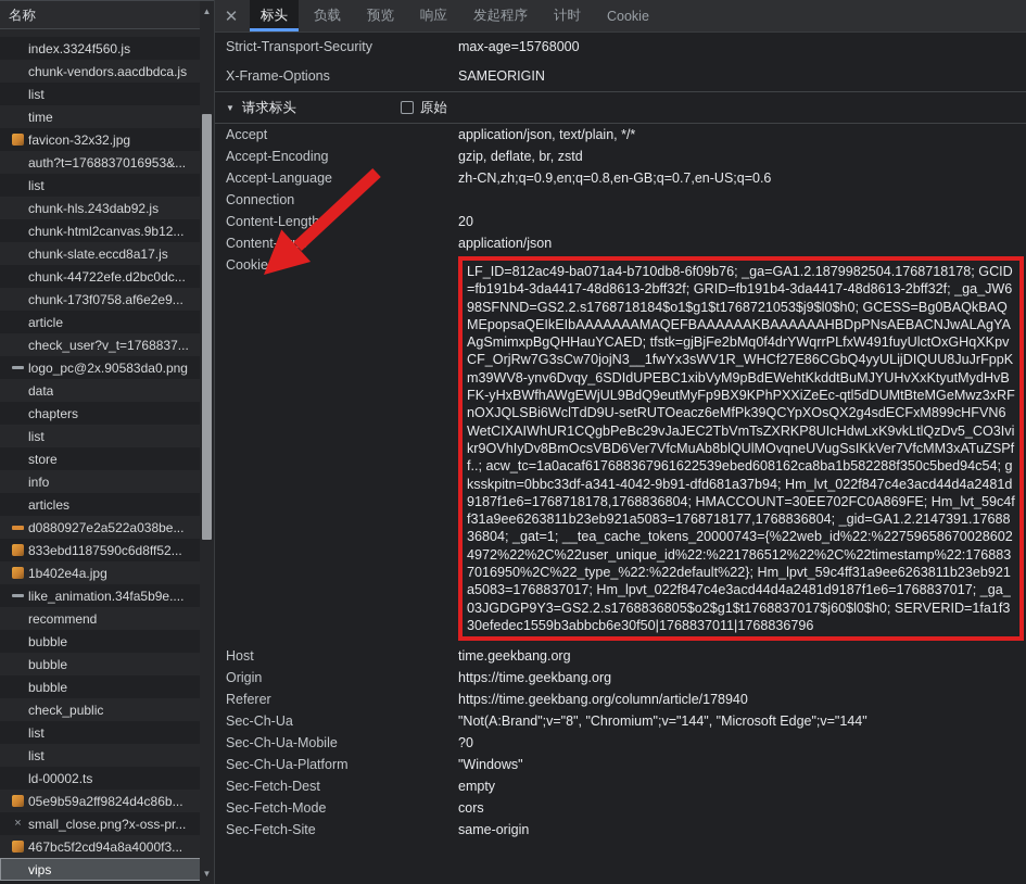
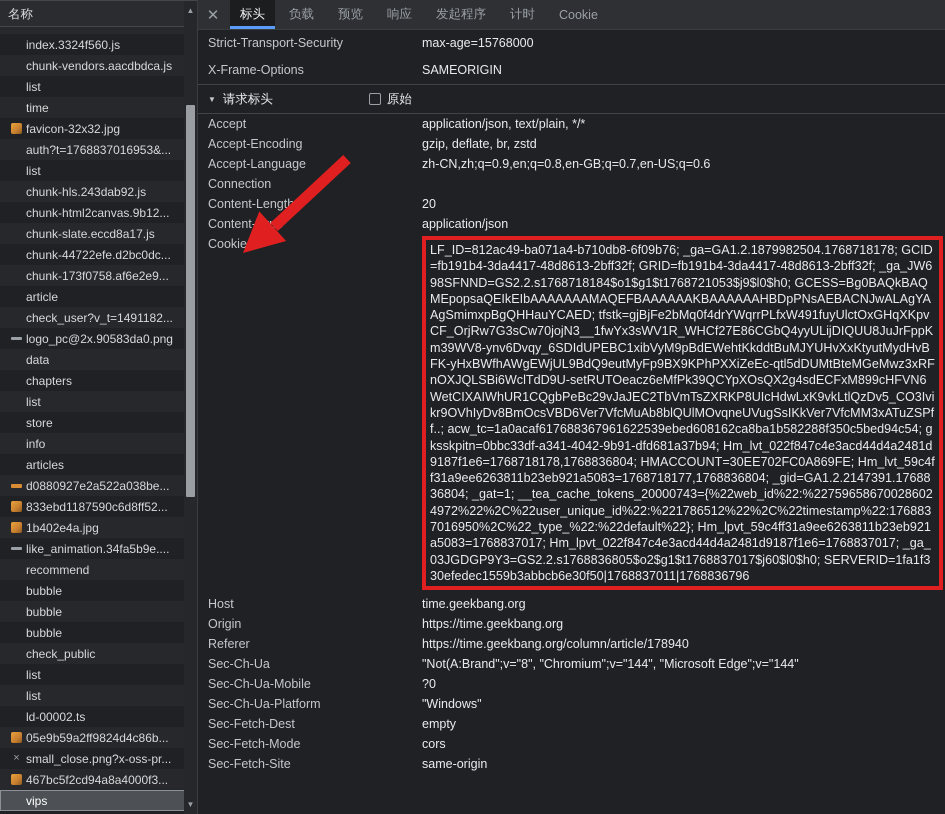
  名称
  index.3324f560.js
  chunk-vendors.aacdbdca.js
  list
  time
  favicon-32x32.jpg
  auth?t=1768837016953&...
  list
  chunk-hls.243dab92.js
  chunk-html2canvas.9b12...
  chunk-slate.eccd8a17.js
  chunk-44722efe.d2bc0dc...
  chunk-173f0758.af6e2e9...
  article
- check_user?v_t=1768837...
+ check_user?v_t=1491182...
  logo_pc@2x.90583da0.png
  data
  chapters
  list
  store
  info
  articles
  d0880927e2a522a038be...
  833ebd1187590c6d8ff52...
  1b402e4a.jpg
  like_animation.34fa5b9e....
  recommend
  bubble
  bubble
  bubble
  check_public
  list
  list
  ld-00002.ts
  05e9b59a2ff9824d4c86b...
  ×
  small_close.png?x-oss-pr...
  467bc5f2cd94a8a4000f3...
  vips
  ▲
  ▼
  ✕
  标头
  负载
  预览
  响应
  发起程序
  计时
  Cookie
  Strict-Transport-Security
  max-age=15768000
  X-Frame-Options
  SAMEORIGIN
  ▼
  请求标头
  原始
  Accept
  application/json, text/plain, */*
  Accept-Encoding
  gzip, deflate, br, zstd
  Accept-Language
  zh-CN,zh;q=0.9,en;q=0.8,en-GB;q=0.7,en-US;q=0.6
  Connection
  Content-Lengt
  20
  application/json
  Cookie
  LF_ID=812ac49-ba071a4-b710db8-6f09b76; _ga=GA1.2.1879982504.1768718178; GCID=fb191b4-3da4417-48d8613-2bff32f; GRID=fb191b4-3da4417-48d8613-2bff32f; _ga_JW698SFNND=GS2.2.s1768718184$o1$g1$t1768721053$j9$l0$h0; GCESS=Bg0BAQkBAQMEpopsaQEIkEIbAAAAAAAMAQEFBAAAAAAKBAAAAAAHBDpPNsAEBACNJwALAgYAAgSmimxpBgQHHauYCAED; tfstk=gjBjFe2bMq0f4drYWqrrPLfxW491fuyUlctOxGHqXKpvCF_OrjRw7G3sCw70jojN3__1fwYx3sWV1R_WHCf27E86CGbQ4yyULijDIQUU8JuJrFppKm39WV8-ynv6Dvqy_6SDIdUPEBC1xibVyM9pBdEWehtKkddtBuMJYUHvXxKtyutMydHvBFK-yHxBWfhAWgEWjUL9BdQ9eutMyFp9BX9KPhPXXiZeEc-qtl5dDUMtBteMGeMwz3xRFnOXJQLSBi6WclTdD9U-setRUTOeacz6eMfPk39QCYpXOsQX2g4sdECFxM899cHFVN6WetCIXAIWhUR1CQgbPeBc29vJaJEC2TbVmTsZXRKP8UIcHdwLxK9vkLtlQzDv5_CO3Ivikr9OVhIyDv8BmOcsVBD6Ver7VfcMuAb8blQUlMOvqneUVugSsIKkVer7VfcMM3xATuZSPff..; acw_tc=1a0acaf617688367961622539ebed608162ca8ba1b582288f350c5bed94c54; gksskpitn=0bbc33df-a341-4042-9b91-dfd681a37b94; Hm_lvt_022f847c4e3acd44d4a2481d9187f1e6=1768718178,1768836804; HMACCOUNT=30EE702FC0A869FE; Hm_lvt_59c4ff31a9ee6263811b23eb921a5083=1768718177,1768836804; _gid=GA1.2.2147391.1768836804; _gat=1; __tea_cache_tokens_20000743={%22web_id%22:%227596586700286024972%22%2C%22user_unique_id%22:%221786512%22%2C%22timestamp%22:1768837016950%2C%22_type_%22:%22default%22}; Hm_lpvt_59c4ff31a9ee6263811b23eb921a5083=1768837017; Hm_lpvt_022f847c4e3acd44d4a2481d9187f1e6=1768837017; _ga_03JGDGP9Y3=GS2.2.s1768836805$o2$g1$t1768837017$j60$l0$h0; SERVERID=1fa1f330efedec1559b3abbcb6e30f50|1768837011|1768836796
  Host
  time.geekbang.org
  Origin
  https://time.geekbang.org
  Referer
  https://time.geekbang.org/column/article/178940
  Sec-Ch-Ua
  "Not(A:Brand";v="8", "Chromium";v="144", "Microsoft Edge";v="144"
  Sec-Ch-Ua-Mobile
  ?0
  Sec-Ch-Ua-Platform
  "Windows"
  Sec-Fetch-Dest
  empty
  Sec-Fetch-Mode
  cors
  Sec-Fetch-Site
  same-origin
